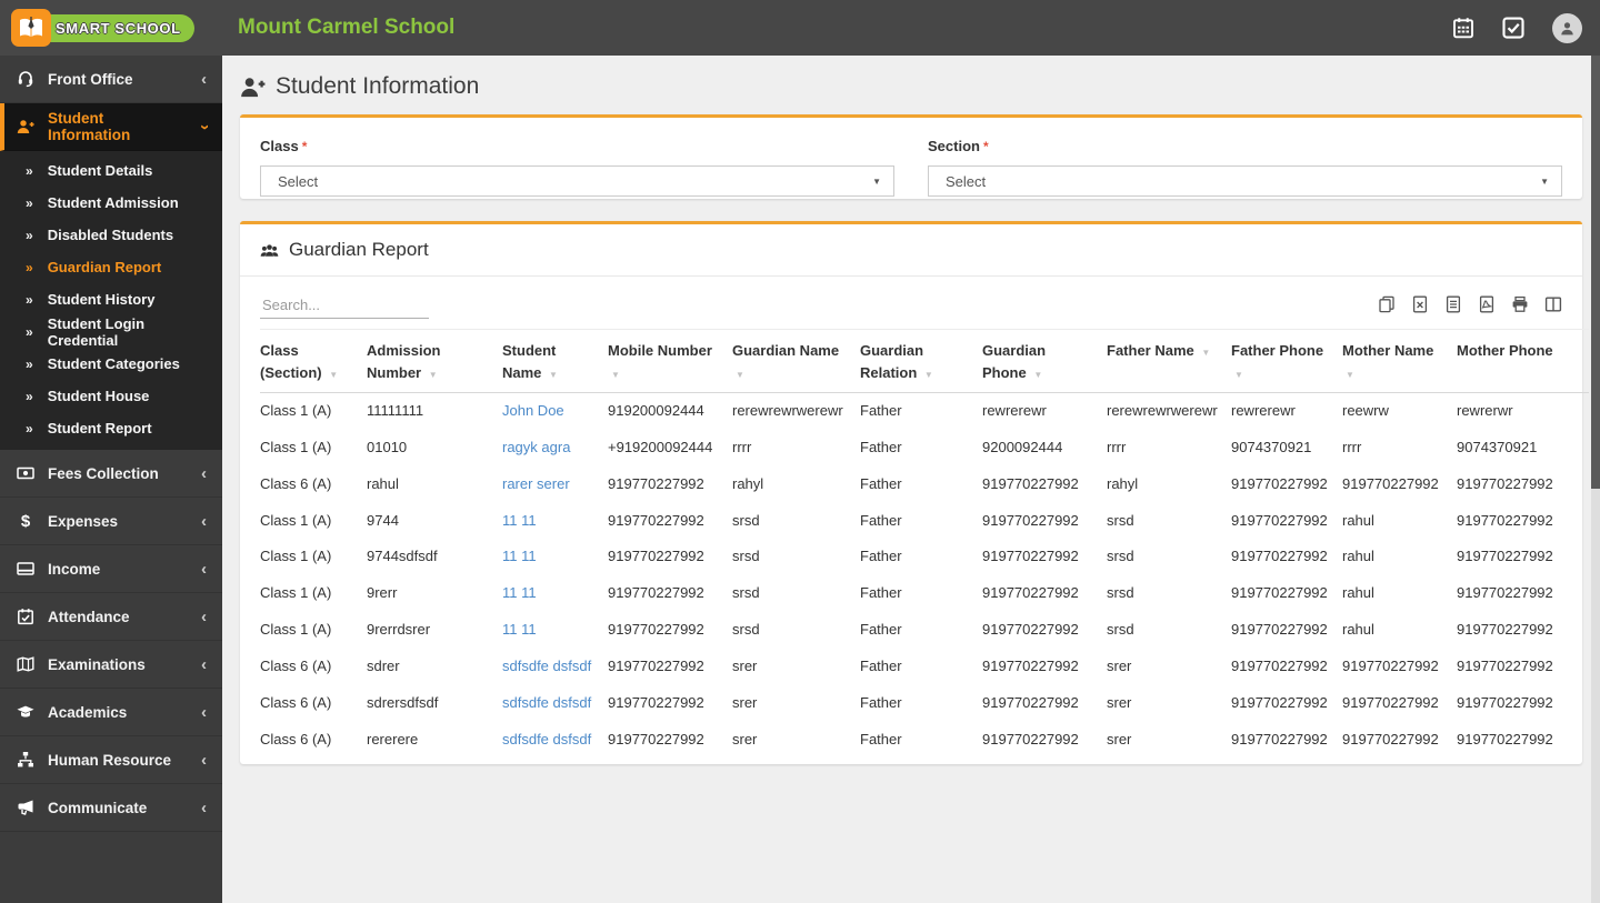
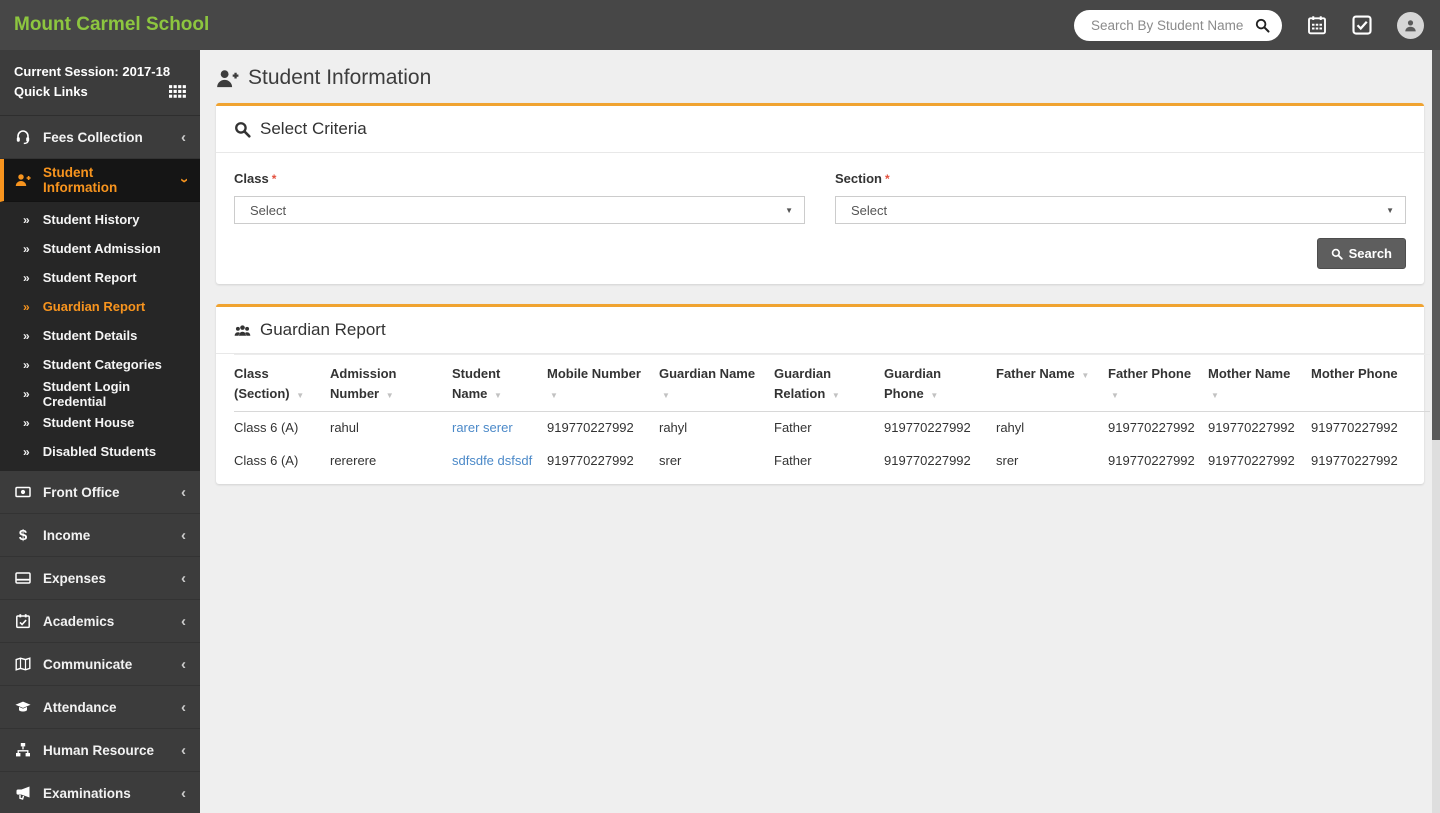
- SMART SCHOOL
  Mount Carmel School
+ Search By Student Name
+ Current Session: 2017-18
+ Quick Links
- Front Office
+ Fees Collection
  ‹
  Student Information
  »
- Student Details
+ Student History
  »
  Student Admission
  »
- Disabled Students
+ Student Report
  »
  Guardian Report
  »
- Student History
+ Student Details
  »
- Student Login Credential
+ Student Categories
  »
- Student Categories
+ Student Login Credential
  »
  Student House
  »
- Student Report
+ Disabled Students
- Fees Collection
+ Front Office
  ‹
  $
- Expenses
+ Income
  ‹
- Income
+ Expenses
  ‹
- Attendance
+ Academics
  ‹
- Examinations
+ Communicate
  ‹
- Academics
+ Attendance
  ‹
  Human Resource
  ‹
- Communicate
+ Examinations
  ‹
  Student Information
+ Select Criteria
  Class *
  Select
  ▼
  Section *
  Select
  ▼
+ Search
  Guardian Report
- Search...
  Class(Section) ▼	AdmissionNumber ▼	StudentName ▼	Mobile Number▼	Guardian Name▼	GuardianRelation ▼	GuardianPhone ▼	Father Name ▼	Father Phone▼	Mother Name▼	Mother Phone
- Class 1 (A)	11111111	John Doe	919200092444	rerewrewrwerewr	Father	rewrerewr	rerewrewrwerewr	rewrerewr	reewrw	rewrerwr
- Class 1 (A)	01010	ragyk agra	+919200092444	rrrr	Father	9200092444	rrrr	9074370921	rrrr	9074370921
  Class 6 (A)	rahul	rarer serer	919770227992	rahyl	Father	919770227992	rahyl	919770227992	919770227992	919770227992
- Class 1 (A)	9744	11 11	919770227992	srsd	Father	919770227992	srsd	919770227992	rahul	919770227992
- Class 1 (A)	9744sdfsdf	11 11	919770227992	srsd	Father	919770227992	srsd	919770227992	rahul	919770227992
- Class 1 (A)	9rerr	11 11	919770227992	srsd	Father	919770227992	srsd	919770227992	rahul	919770227992
- Class 1 (A)	9rerrdsrer	11 11	919770227992	srsd	Father	919770227992	srsd	919770227992	rahul	919770227992
- Class 6 (A)	sdrer	sdfsdfe dsfsdf	919770227992	srer	Father	919770227992	srer	919770227992	919770227992	919770227992
- Class 6 (A)	sdrersdfsdf	sdfsdfe dsfsdf	919770227992	srer	Father	919770227992	srer	919770227992	919770227992	919770227992
  Class 6 (A)	rererere	sdfsdfe dsfsdf	919770227992	srer	Father	919770227992	srer	919770227992	919770227992	919770227992
